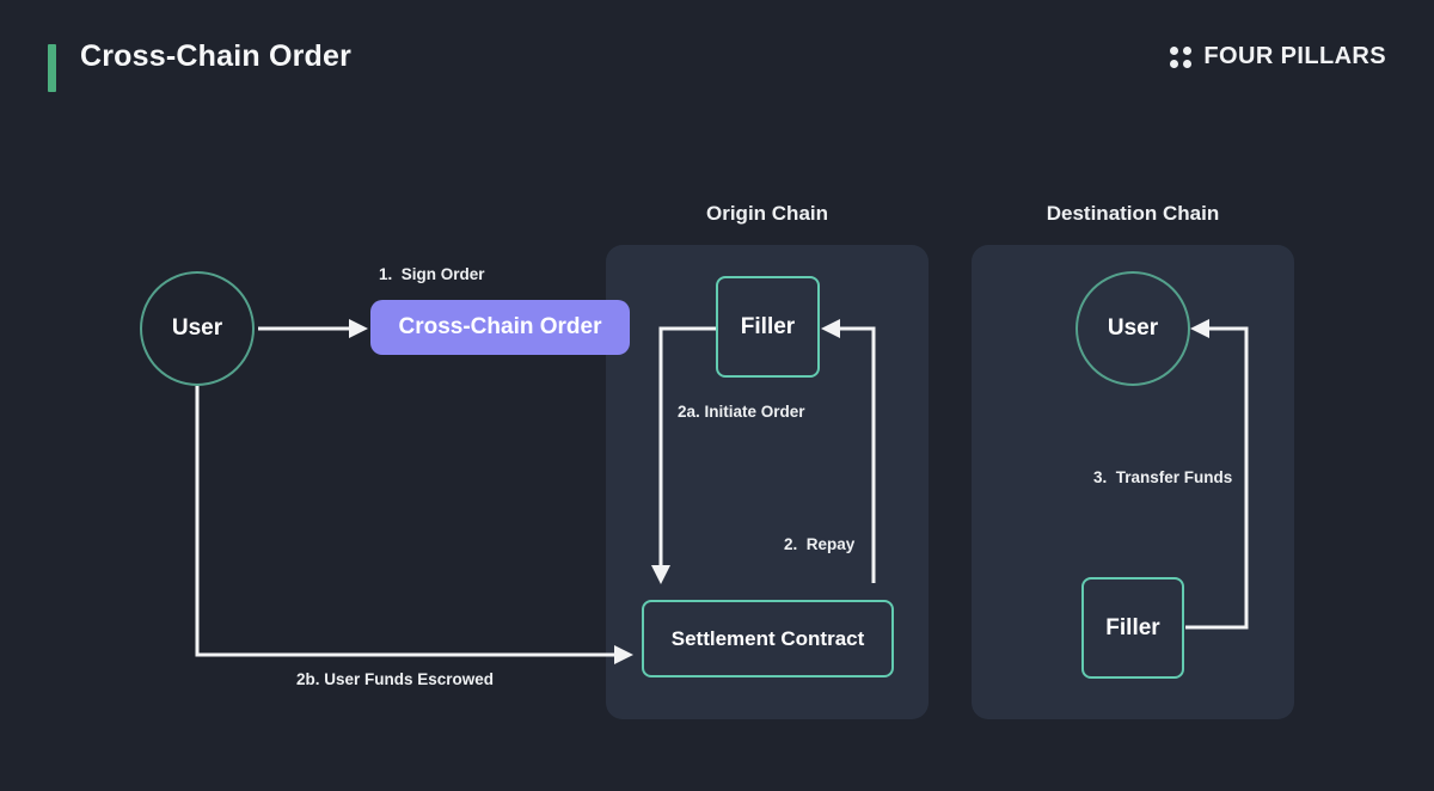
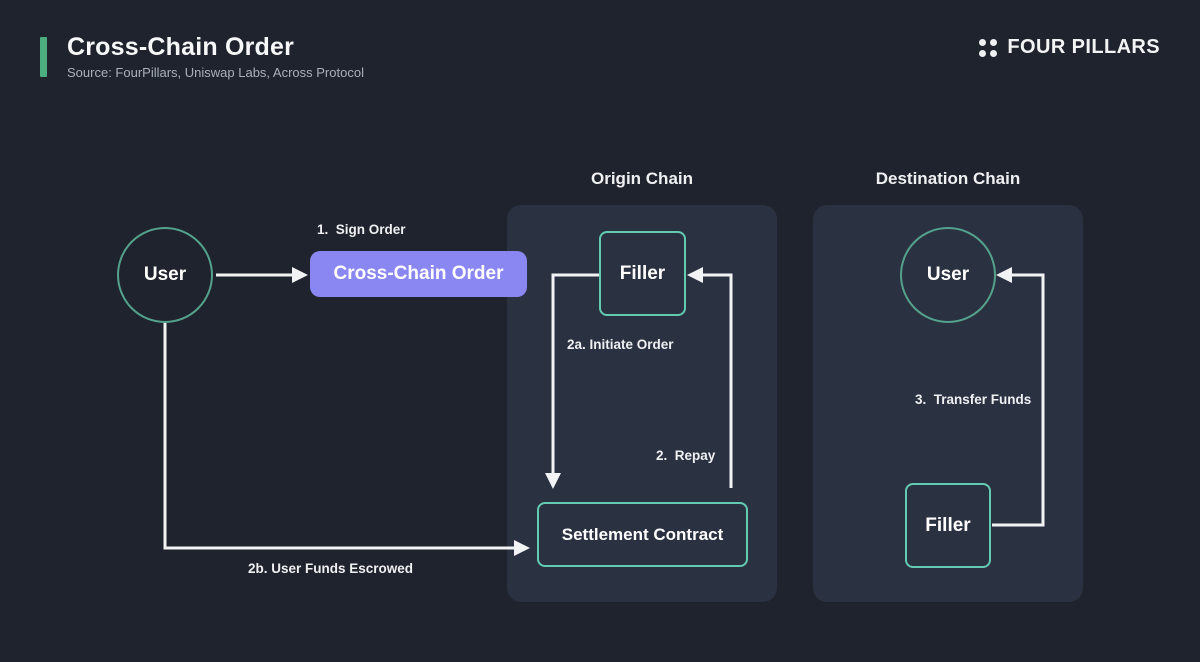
  Cross-Chain Order
+ Source: FourPillars, Uniswap Labs, Across Protocol
  FOUR PILLARS
  Origin Chain
  Destination Chain
  User
  Cross-Chain Order
  Filler
  Settlement Contract
  User
  Filler
  1. Sign Order
  2a. Initiate Order
  2b. User Funds Escrowed
  3. Transfer Funds
  2. Repay
